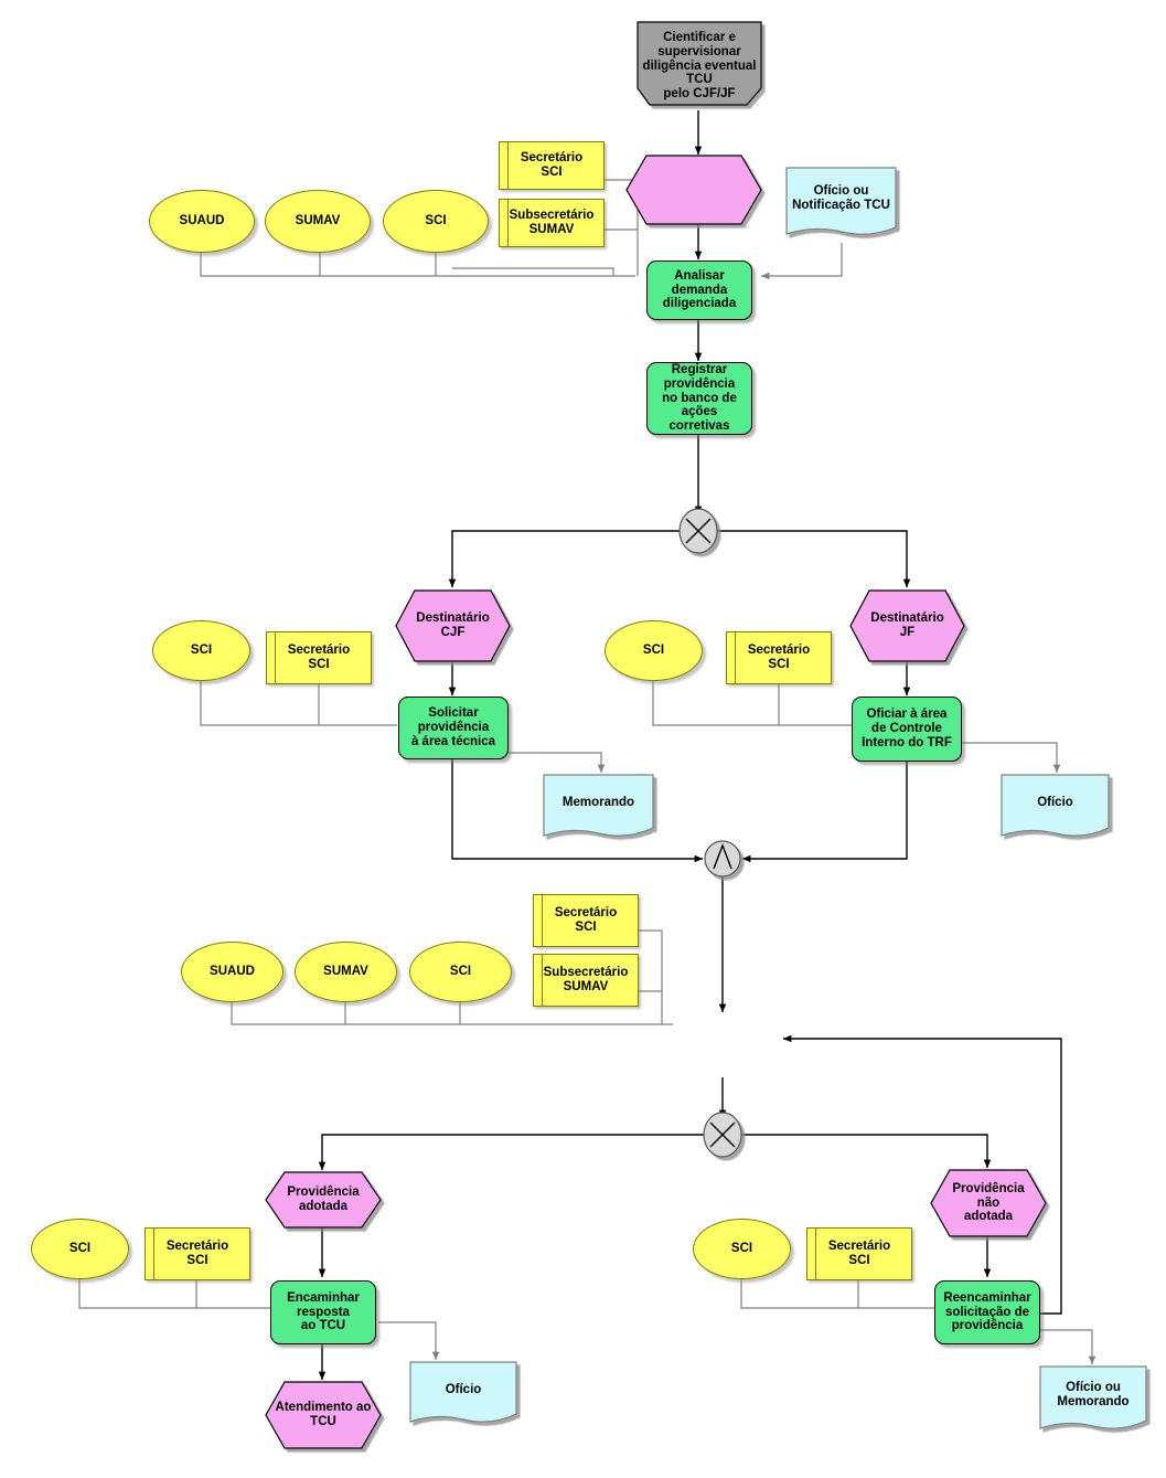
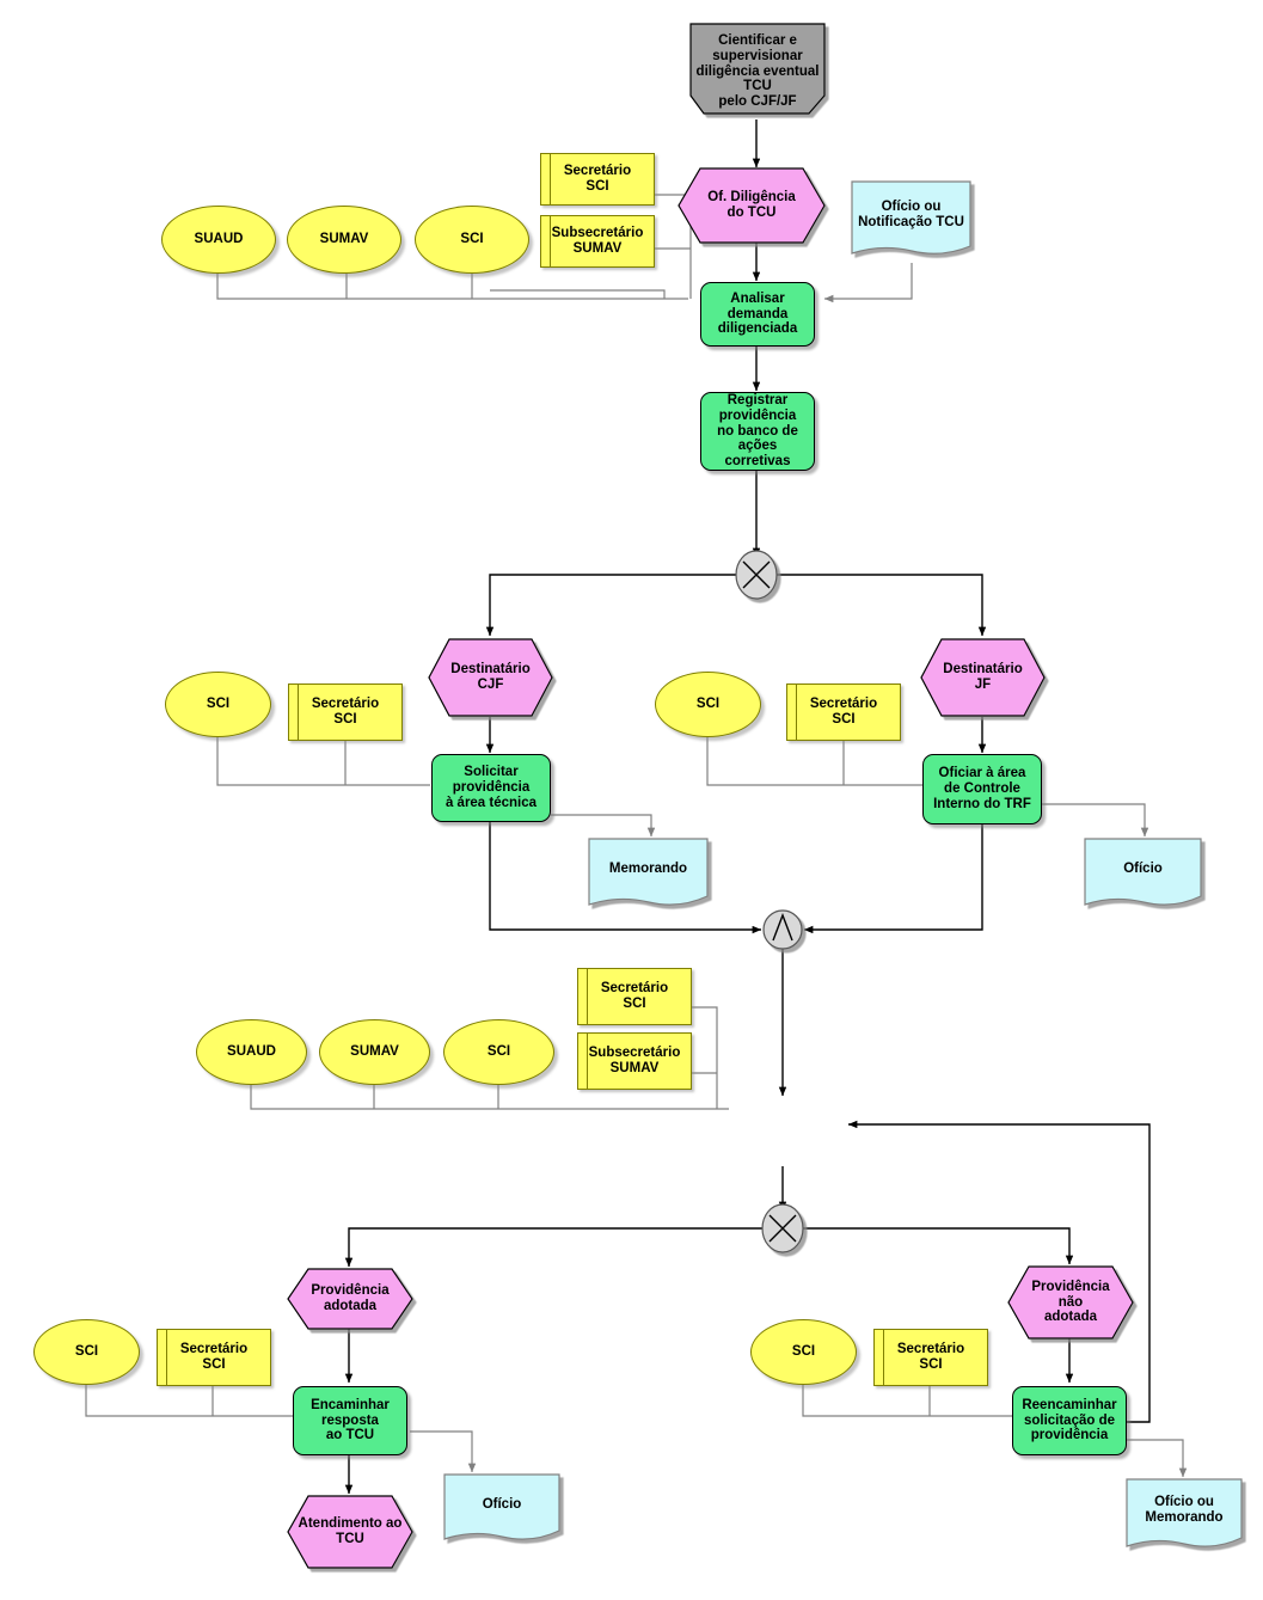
  Cientificar e
  supervisionar
  diligência eventual
  TCU
  pelo CJF/JF
+ Of. Diligência
+ do TCU
  Ofício ou
  Notificação TCU
  SUAUD
  SUMAV
  SCI
  Secretário
  SCI
  Subsecretário
  SUMAV
  Analisar
  demanda
  diligenciada
  Registrar
  providência
  no banco de
  ações corretivas
  Destinatário
  CJF
  Destinatário
  JF
  SCI
  Secretário
  SCI
  SCI
  Secretário
  SCI
  Solicitar
  providência
  à área técnica
  Oficiar à área
  de Controle
  Interno do TRF
  Memorando
  Ofício
  SUAUD
  SUMAV
  SCI
  Secretário
  SCI
  Subsecretário
  SUMAV
  Providência
  adotada
  Providência
  não
  adotada
  SCI
  Secretário
  SCI
  SCI
  Secretário
  SCI
  Encaminhar
  resposta
  ao TCU
  Reencaminhar
  solicitação de
  providência
  Atendimento ao
  TCU
  Ofício
  Ofício ou
  Memorando
